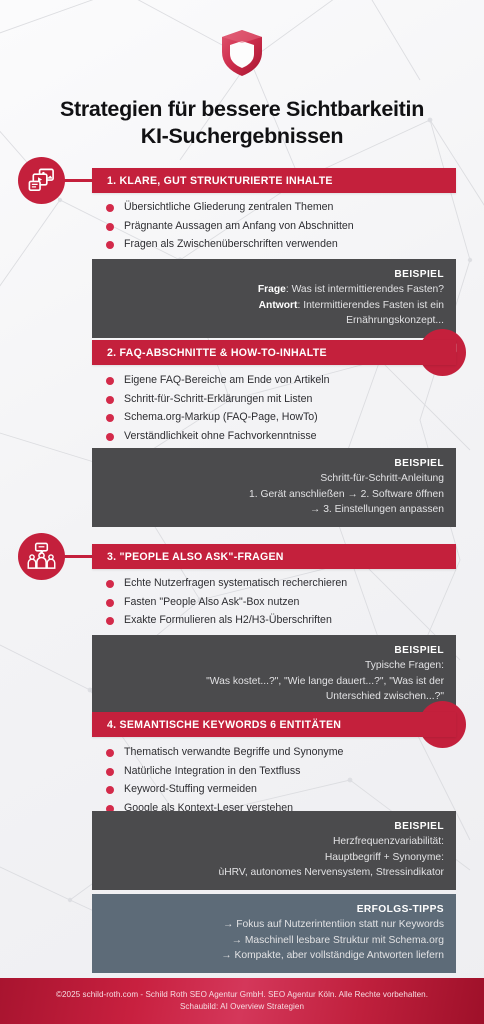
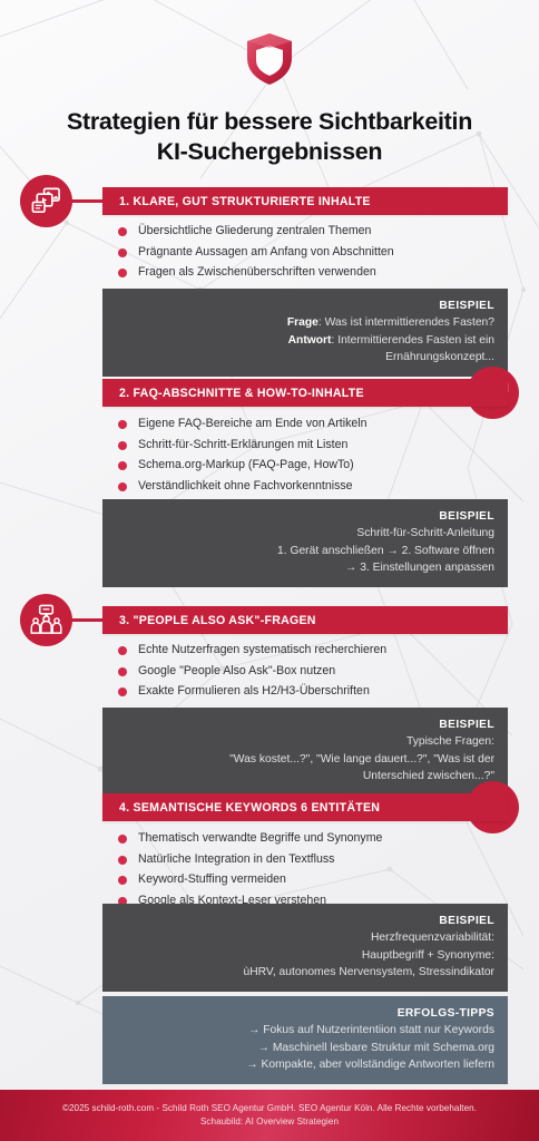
  Strategien für bessere Sichtbarkeitin
  KI-Suchergebnissen
  1. KLARE, GUT STRUKTURIERTE INHALTE
  Übersichtliche Gliederung zentralen Themen
  Prägnante Aussagen am Anfang von Abschnitten
  Fragen als Zwischenüberschriften verwenden
  BEISPIEL
  Frage: Was ist intermittierendes Fasten?
  Antwort: Intermittierendes Fasten ist ein
  Ernährungskonzept...
  2. FAQ-ABSCHNITTE & HOW-TO-INHALTE
  Eigene FAQ-Bereiche am Ende von Artikeln
  Schritt-für-Schritt-Erklärungen mit Listen
  Schema.org-Markup (FAQ-Page, HowTo)
  Verständlichkeit ohne Fachvorkenntnisse
  BEISPIEL
  Schritt-für-Schritt-Anleitung
  1. Gerät anschließen → 2. Software öffnen
  → 3. Einstellungen anpassen
  3. "PEOPLE ALSO ASK"-FRAGEN
  Echte Nutzerfragen systematisch recherchieren
- Fasten "People Also Ask"-Box nutzen
+ Google "People Also Ask"-Box nutzen
  Exakte Formulieren als H2/H3-Überschriften
  BEISPIEL
  Typische Fragen:
  "Was kostet...?", "Wie lange dauert...?", "Was ist der
  Unterschied zwischen...?"
  4. SEMANTISCHE KEYWORDS 6 ENTITÄTEN
  Thematisch verwandte Begriffe und Synonyme
  Natürliche Integration in den Textfluss
  Keyword-Stuffing vermeiden
  Google als Kontext-Leser verstehen
  BEISPIEL
  Herzfrequenzvariabilität:
  Hauptbegriff + Synonyme:
  ùHRV, autonomes Nervensystem, Stressindikator
  ERFOLGS-TIPPS
  → Fokus auf Nutzerintentiion statt nur Keywords
  → Maschinell lesbare Struktur mit Schema.org
  → Kompakte, aber vollständige Antworten liefern
  ©2025 schild-roth.com - Schild Roth SEO Agentur GmbH. SEO Agentur Köln. Alle Rechte vorbehalten.
  Schaubild: AI Overview Strategien
